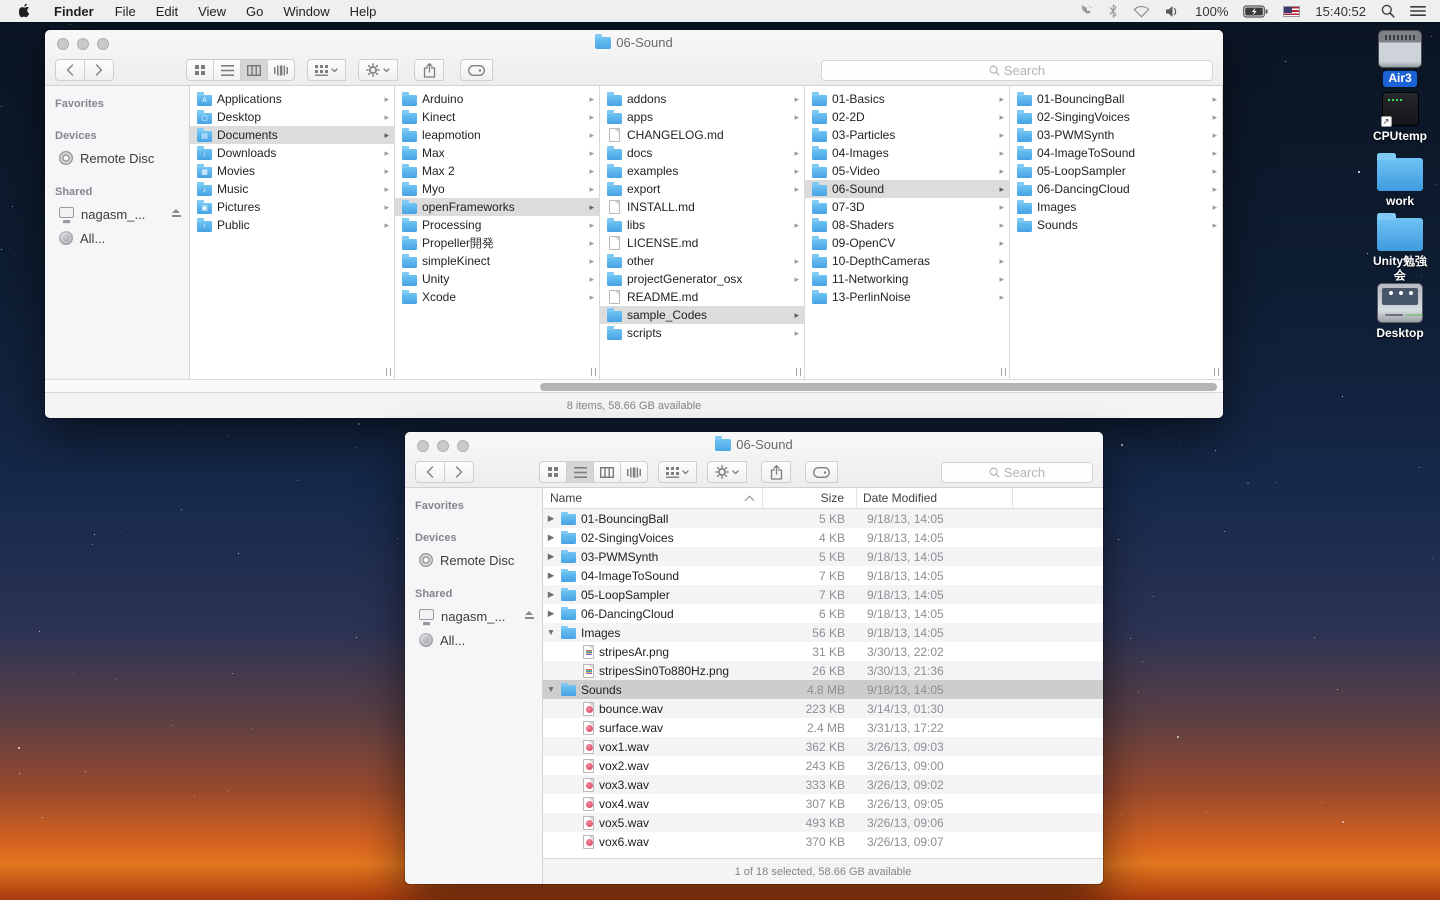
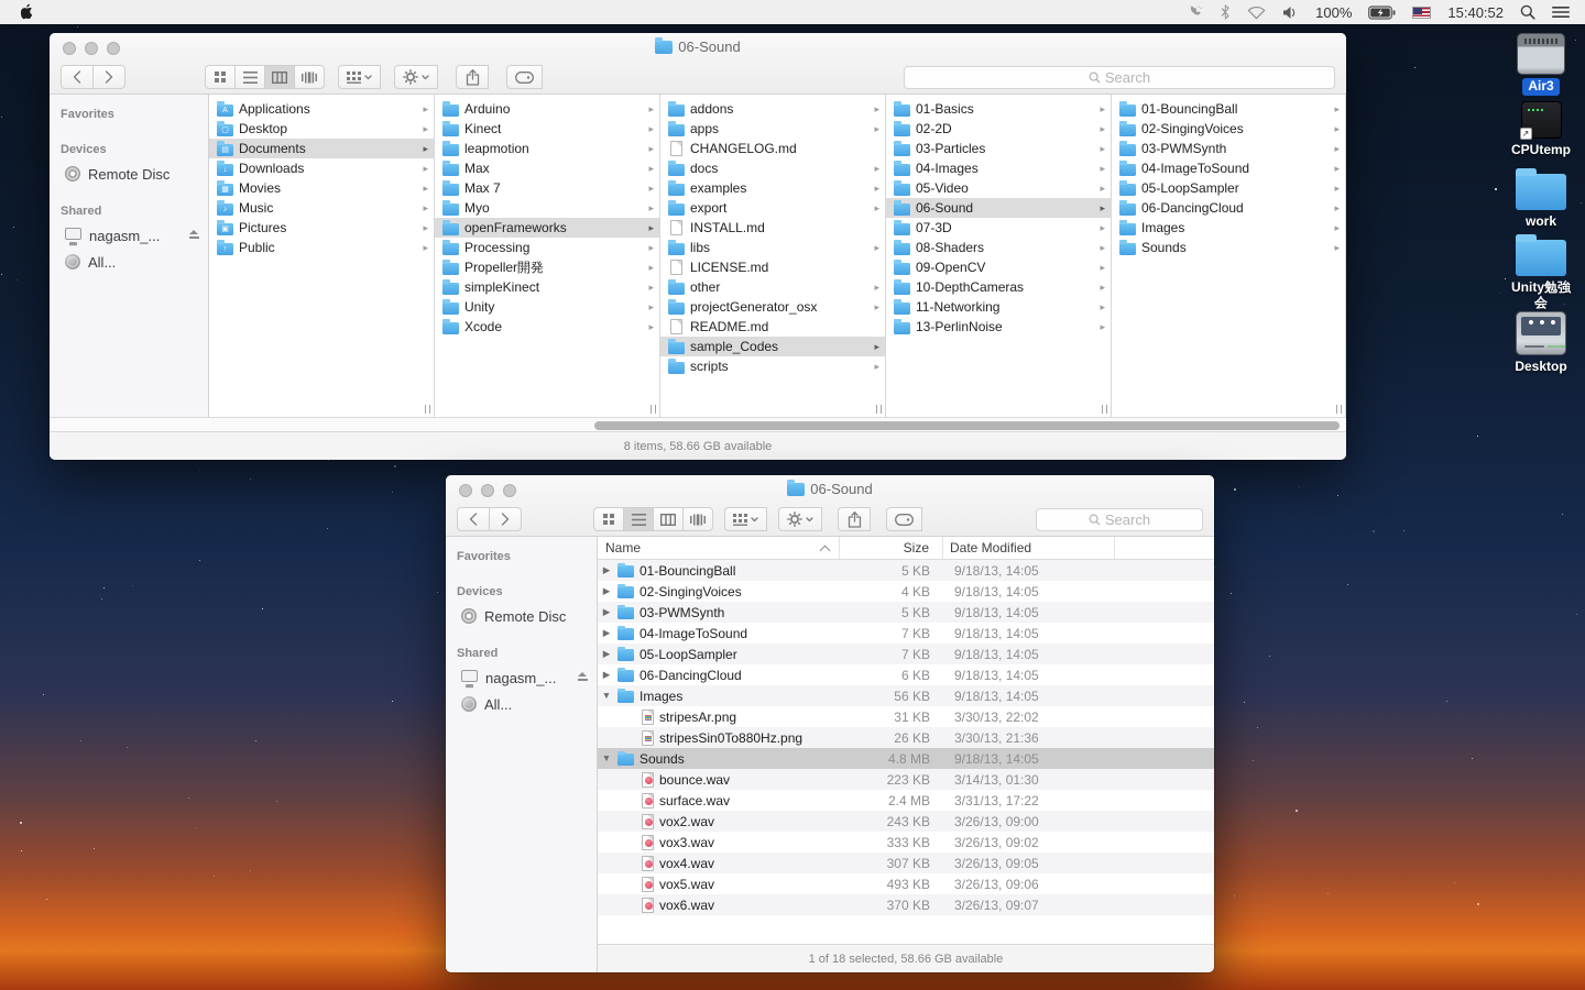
- Finder
- File
- Edit
- View
- Go
- Window
- Help
  100%
  15:40:52
  06-Sound
  Search
  Favorites
  Devices
  Remote Disc
  Shared
  nagasm_...
  All...
  Applications
  ▸
  Desktop
  ▸
  Documents
  ▸
  Downloads
  ▸
  Movies
  ▸
  Music
  ▸
  Pictures
  ▸
  Public
  ▸
  Arduino
  ▸
  Kinect
  ▸
  leapmotion
  ▸
  Max
  ▸
- Max 2
+ Max 7
  ▸
  Myo
  ▸
  openFrameworks
  ▸
  Processing
  ▸
  Propeller開発
  ▸
  simpleKinect
  ▸
  Unity
  ▸
  Xcode
  ▸
  addons
  ▸
  apps
  ▸
  CHANGELOG.md
  docs
  ▸
  examples
  ▸
  export
  ▸
  INSTALL.md
  libs
  ▸
  LICENSE.md
  other
  ▸
  projectGenerator_osx
  ▸
  README.md
  sample_Codes
  ▸
  scripts
  ▸
  01-Basics
  ▸
  02-2D
  ▸
  03-Particles
  ▸
  04-Images
  ▸
  05-Video
  ▸
  06-Sound
  ▸
  07-3D
  ▸
  08-Shaders
  ▸
  09-OpenCV
  ▸
  10-DepthCameras
  ▸
  11-Networking
  ▸
  13-PerlinNoise
  ▸
  01-BouncingBall
  ▸
  02-SingingVoices
  ▸
  03-PWMSynth
  ▸
  04-ImageToSound
  ▸
  05-LoopSampler
  ▸
  06-DancingCloud
  ▸
  Images
  ▸
  Sounds
  ▸
  8 items, 58.66 GB available
  06-Sound
  Search
  Favorites
  Devices
  Remote Disc
  Shared
  nagasm_...
  All...
  Name
  Size
  Date Modified
  01-BouncingBall
  5 KB
  9/18/13, 14:05
  02-SingingVoices
  4 KB
  9/18/13, 14:05
  03-PWMSynth
  5 KB
  9/18/13, 14:05
  04-ImageToSound
  7 KB
  9/18/13, 14:05
  05-LoopSampler
  7 KB
  9/18/13, 14:05
  06-DancingCloud
  6 KB
  9/18/13, 14:05
  Images
  56 KB
  9/18/13, 14:05
  stripesAr.png
  31 KB
  3/30/13, 22:02
  stripesSin0To880Hz.png
  26 KB
  3/30/13, 21:36
  Sounds
  4.8 MB
  9/18/13, 14:05
  bounce.wav
  223 KB
  3/14/13, 01:30
  surface.wav
  2.4 MB
  3/31/13, 17:22
- vox1.wav
- 362 KB
- 3/26/13, 09:03
  vox2.wav
  243 KB
  3/26/13, 09:00
  vox3.wav
  333 KB
  3/26/13, 09:02
  vox4.wav
  307 KB
  3/26/13, 09:05
  vox5.wav
  493 KB
  3/26/13, 09:06
  vox6.wav
  370 KB
  3/26/13, 09:07
  1 of 18 selected, 58.66 GB available
  Air3
  ↗
  CPUtemp
  work
  Unity勉強会
  Desktop
